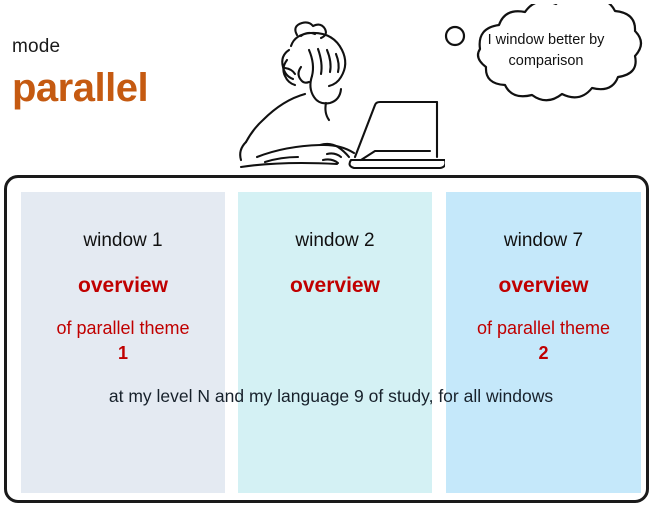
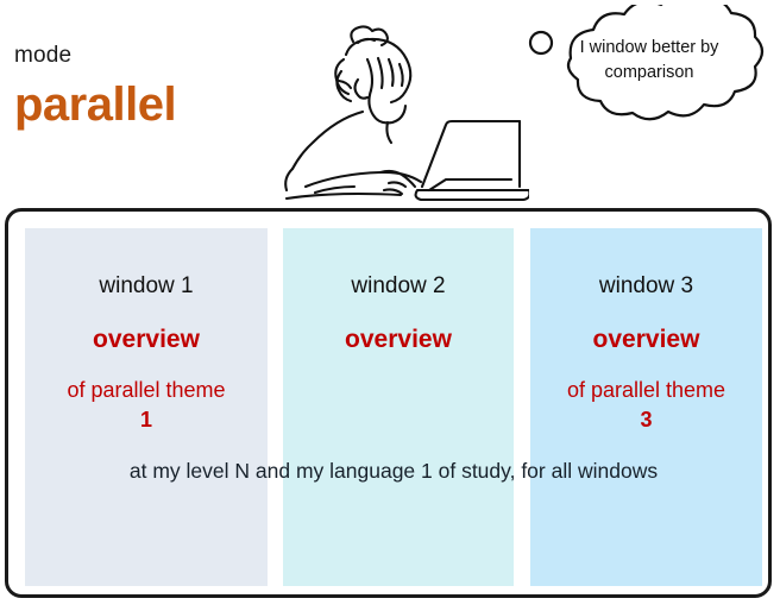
  mode
  parallel
  I window better by comparison
  window 1
  overview
  of parallel theme
  1
  window 2
  overview
- window 7
+ window 3
  overview
  of parallel theme
- 2
+ 3
- at my level N and my language 9 of study, for all windows
+ at my level N and my language 1 of study, for all windows
